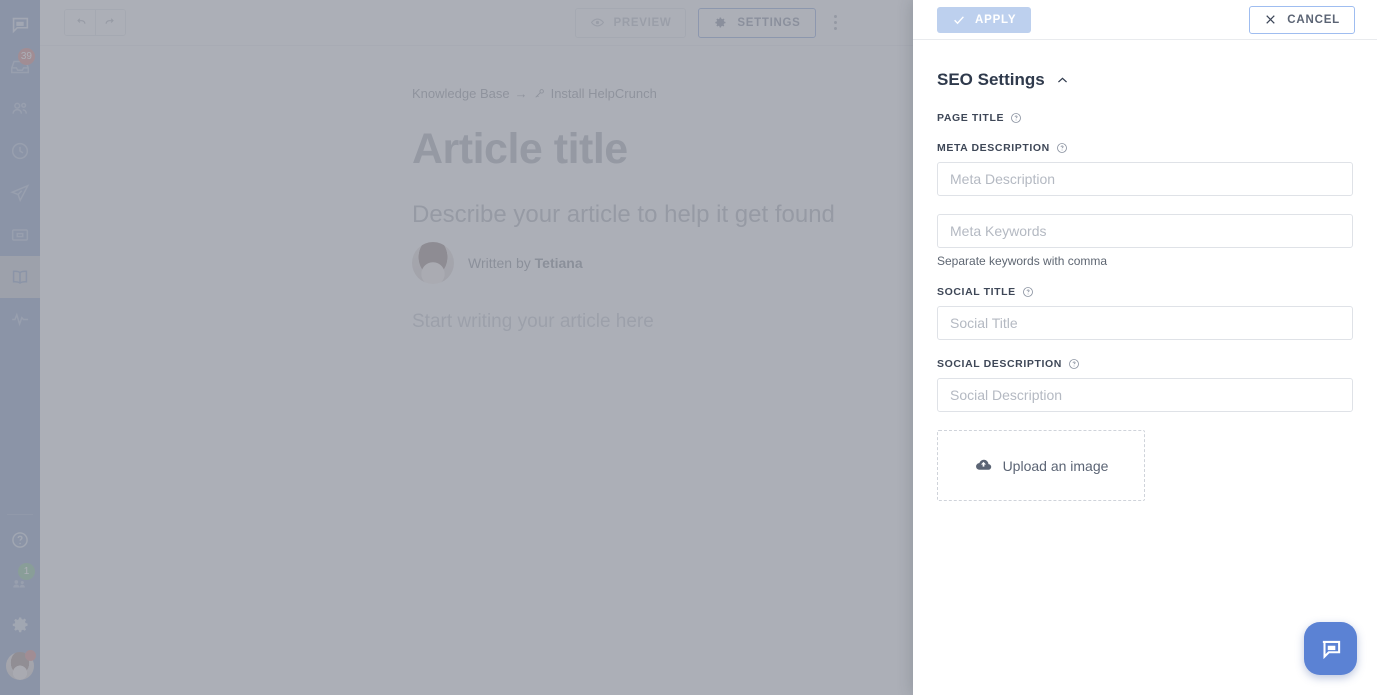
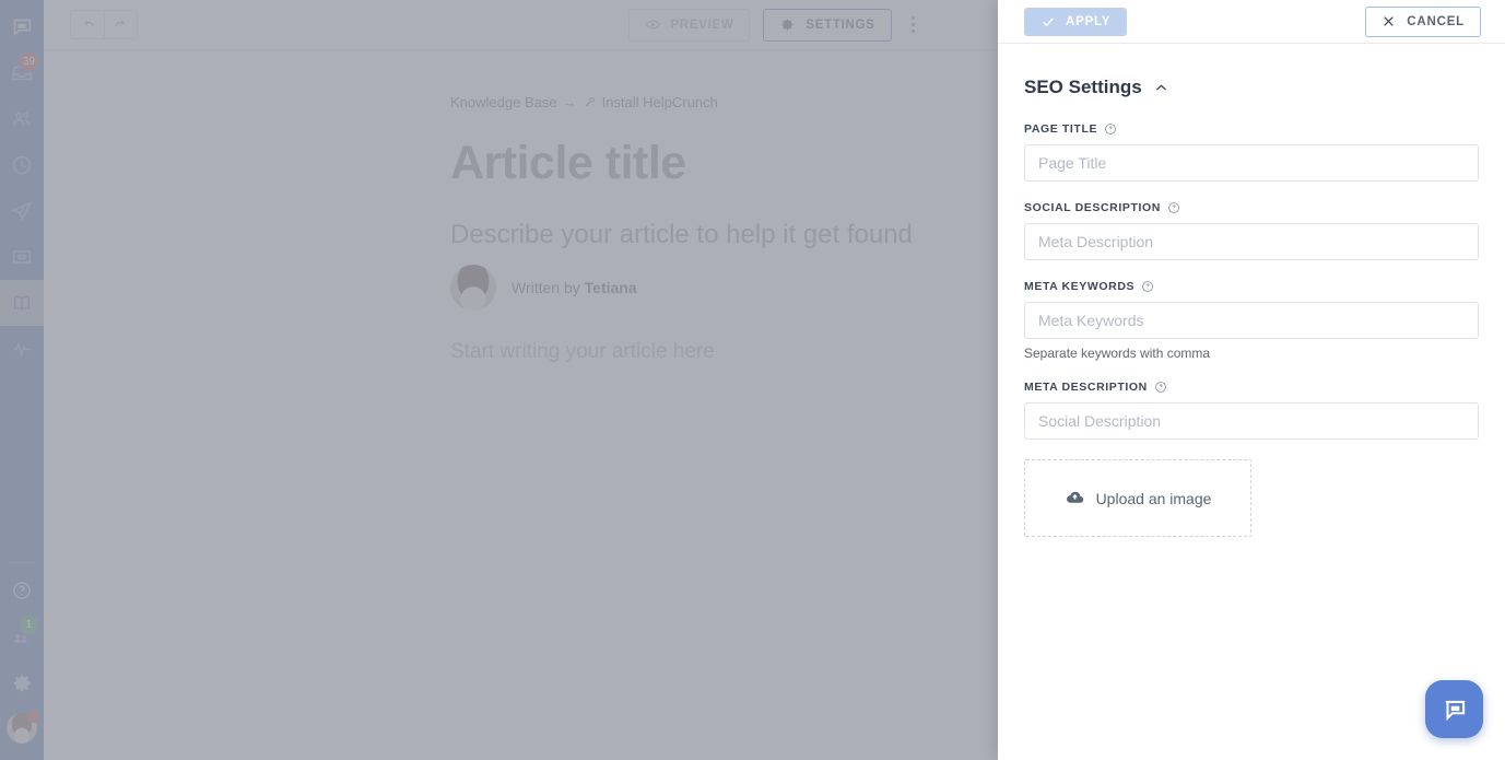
  39
  1
  SETTINGS
  Knowledge Base
  →
  Install HelpCrunch
  Written by Tetiana
  APPLY
  CANCEL
  SEO Settings
  PAGE TITLE
+ Page Title
- META DESCRIPTION
+ SOCIAL DESCRIPTION
  Meta Description
+ META KEYWORDS
  Meta Keywords
  Separate keywords with comma
- SOCIAL TITLE
- Social Title
- SOCIAL DESCRIPTION
+ META DESCRIPTION
  Social Description
  Upload an image
